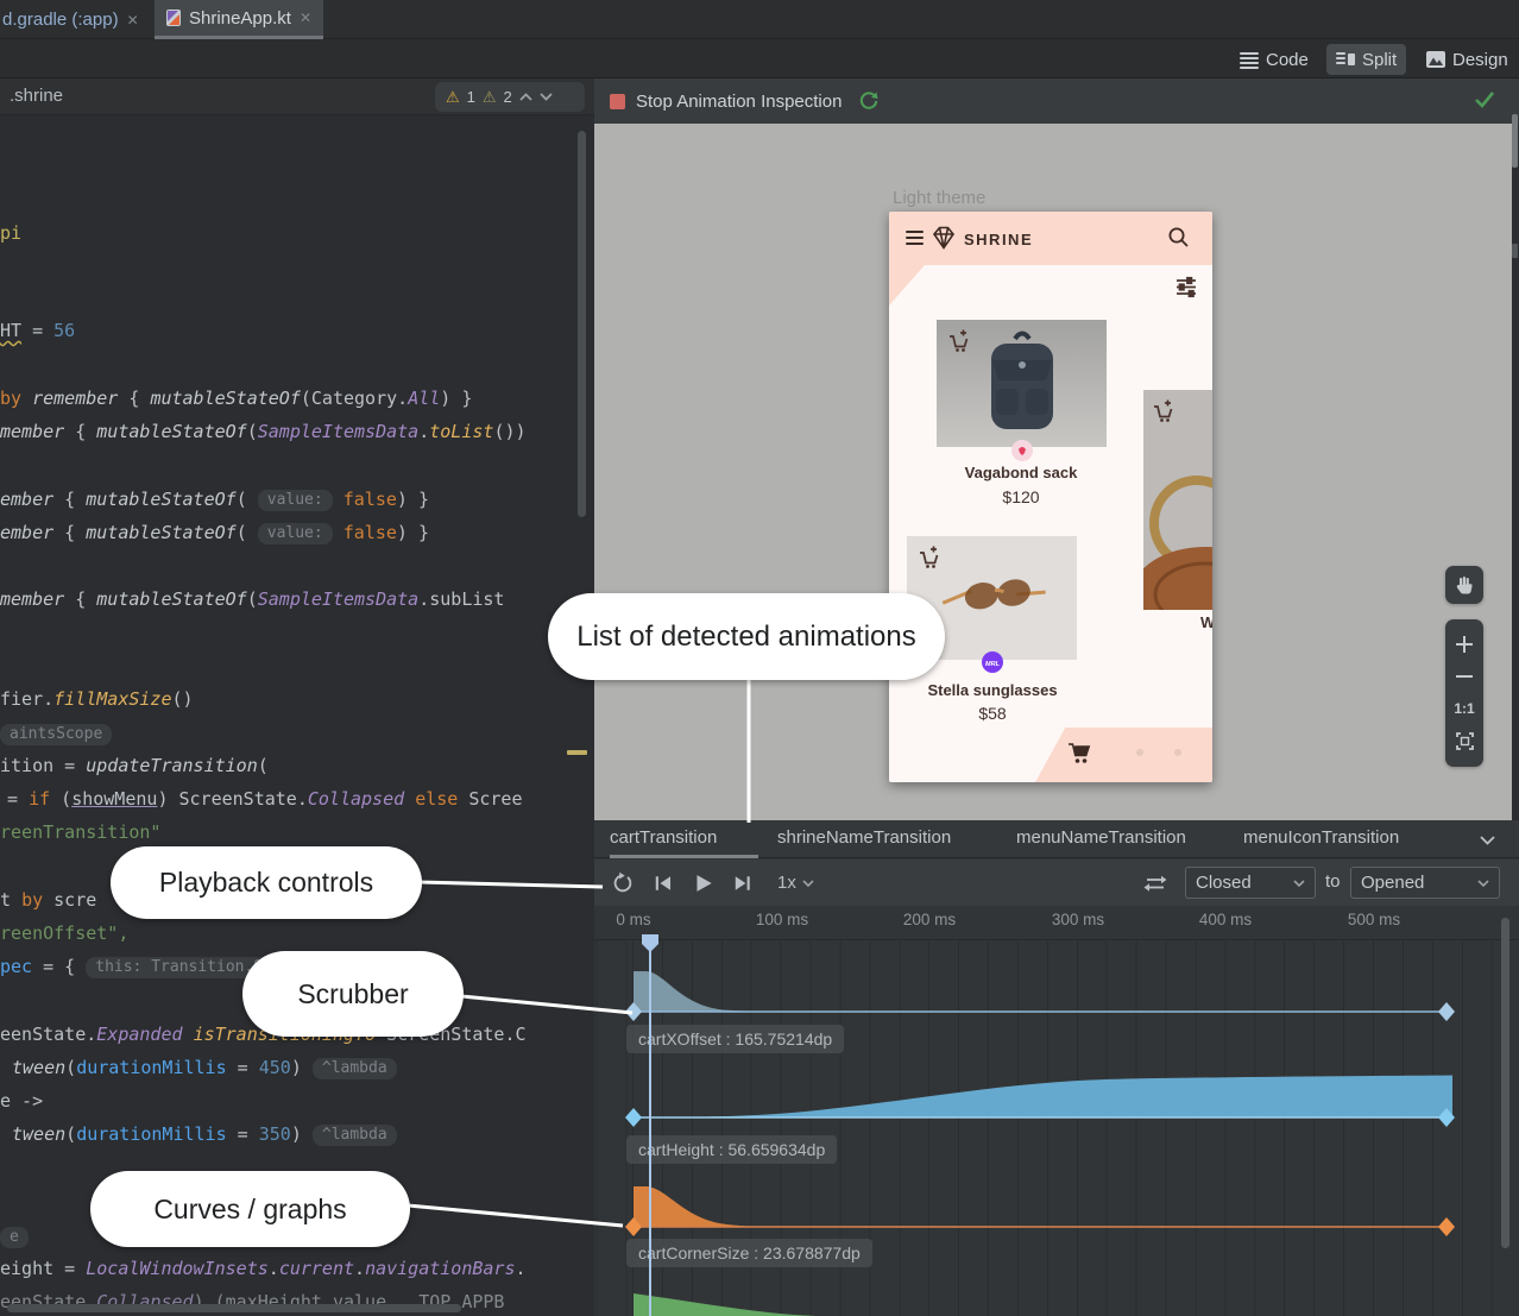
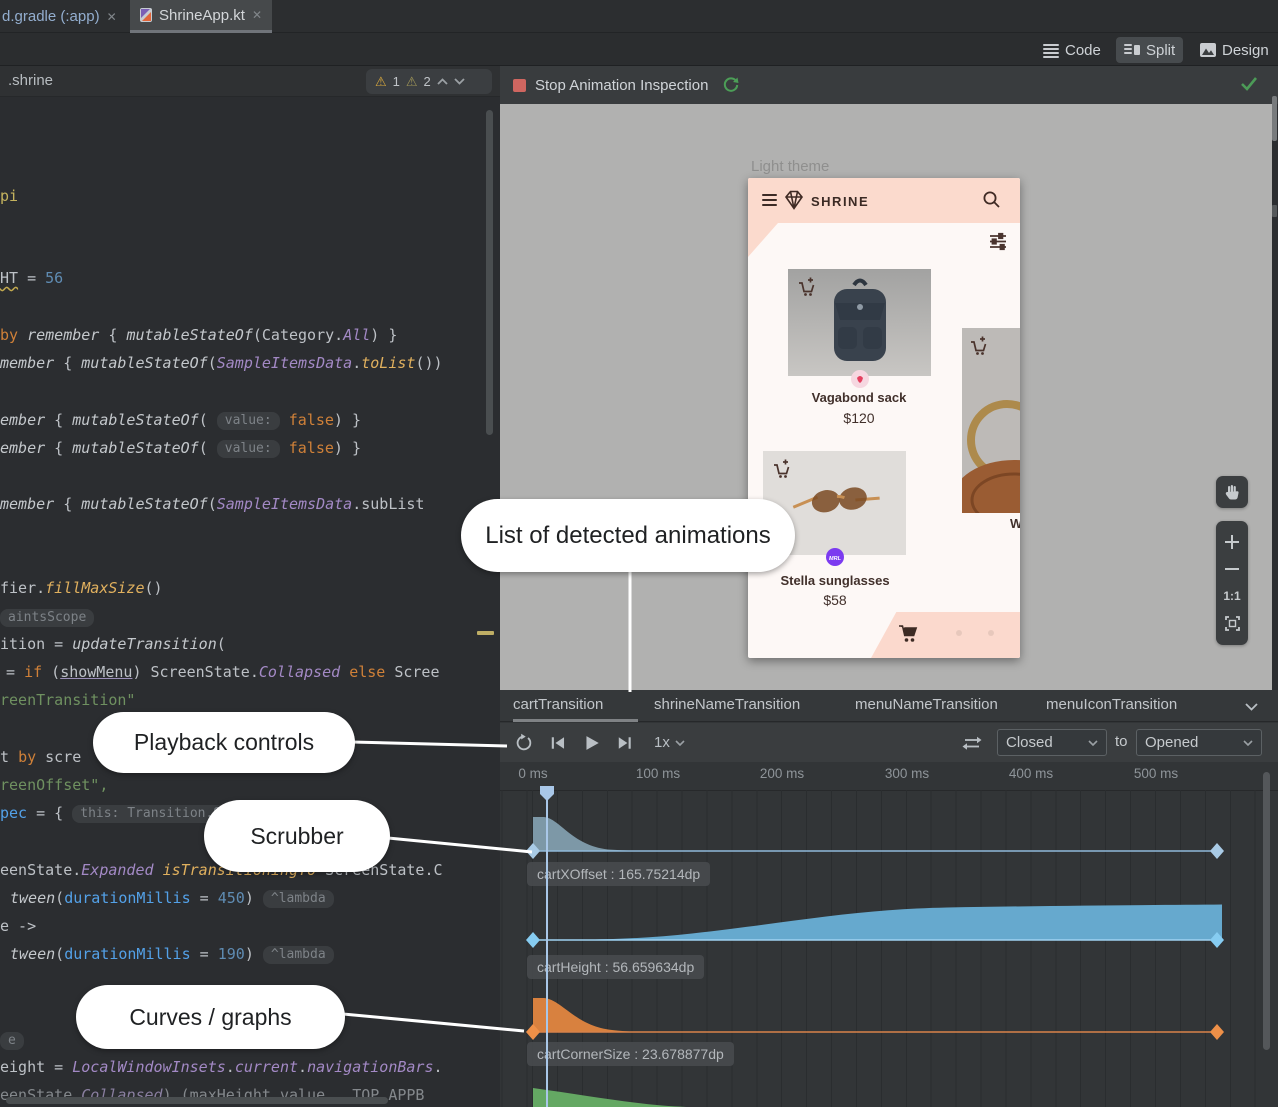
  d.gradle (:app)
  ✕
  ShrineApp.kt
  ✕
  Code
  Split
  Design
  .shrine
  ⚠
  1
  ⚠
  2
  pi
  HT = 56
  by remember { mutableStateOf(Category.All) }
  member { mutableStateOf(SampleItemsData.toList())
  ember { mutableStateOf( value: false) }
  ember { mutableStateOf( value: false) }
  member { mutableStateOf(SampleItemsData.subList
  fier.fillMaxSize()
  aintsScope
  ition = updateTransition(
  = if (showMenu) ScreenState.Collapsed else Scree
  reenTransition"
  t by scre
  reenOffset",
  pec = { this: Transition.
  tween(durationMillis = 450) ^lambda
  e ->
- tween(durationMillis = 350) ^lambda
+ tween(durationMillis = 190) ^lambda
  e
  eight = LocalWindowInsets.current.navigationBars.
  eenState.Collapsed) (maxHeight.value TOP APPB
  Stop Animation Inspection
  Light theme
  SHRINE
  Vagabond sack
  $120
  Stella sunglasses
  $58
  1:1
  cartTransition
  shrineNameTransition
  menuNameTransition
  menuIconTransition
  1x
  Closed
  to
  Opened
  0 ms
  100 ms
  200 ms
  300 ms
  400 ms
  500 ms
  crtXOffset : 165.75214dp
  crtHeight : 56.659634dp
  crtCornerSize : 23.678877dp
  List of detected animations
  Playback controls
  Scrubber
  Curves / graphs
